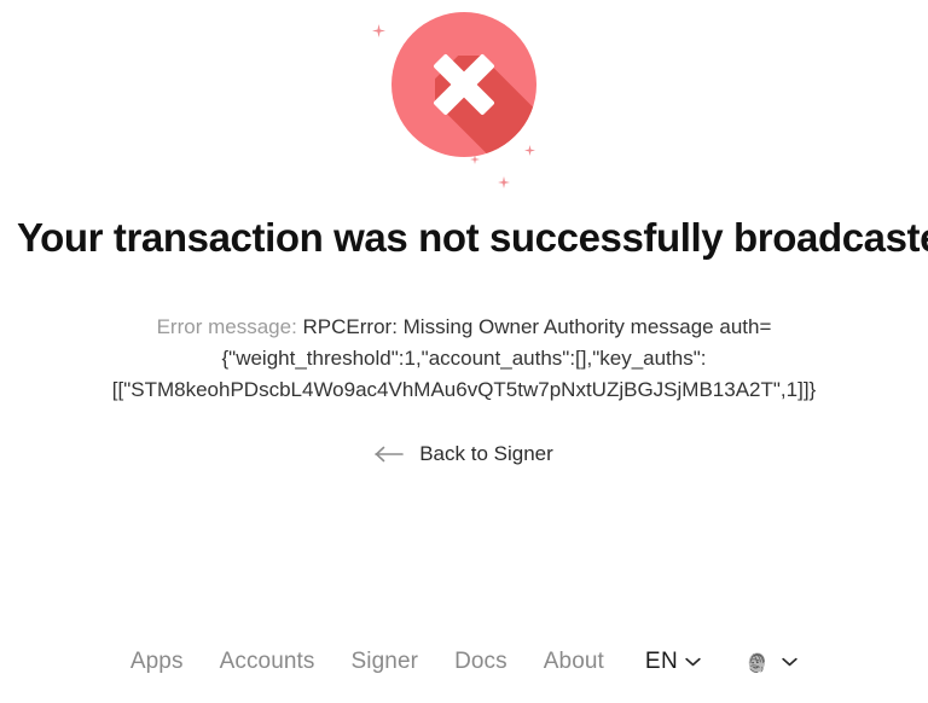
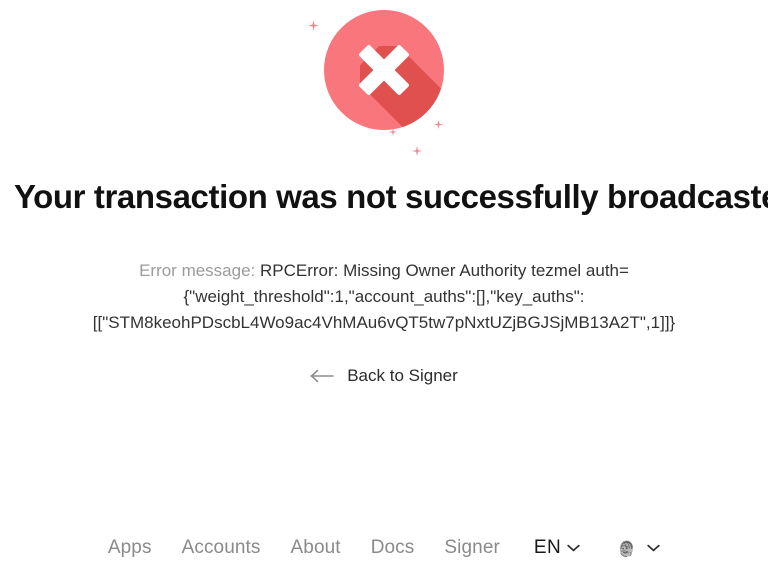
  Your transaction was not successfully broadcast
- Error message: RPCError: Missing Owner Authority message auth={"weight_threshold":1,"account_auths":[],"key_auths":[["STM8keohPDscbL4Wo9ac4VhMAu6vQT5tw7pNxtUZjBGJSjMB13A2T",1]]}
+ Error message: RPCError: Missing Owner Authority tezmel auth={"weight_threshold":1,"account_auths":[],"key_auths":[["STM8keohPDscbL4Wo9ac4VhMAu6vQT5tw7pNxtUZjBGJSjMB13A2T",1]]}
  Back to Signer
  Apps
  Accounts
- Signer
+ About
  Docs
- About
+ Signer
  EN
